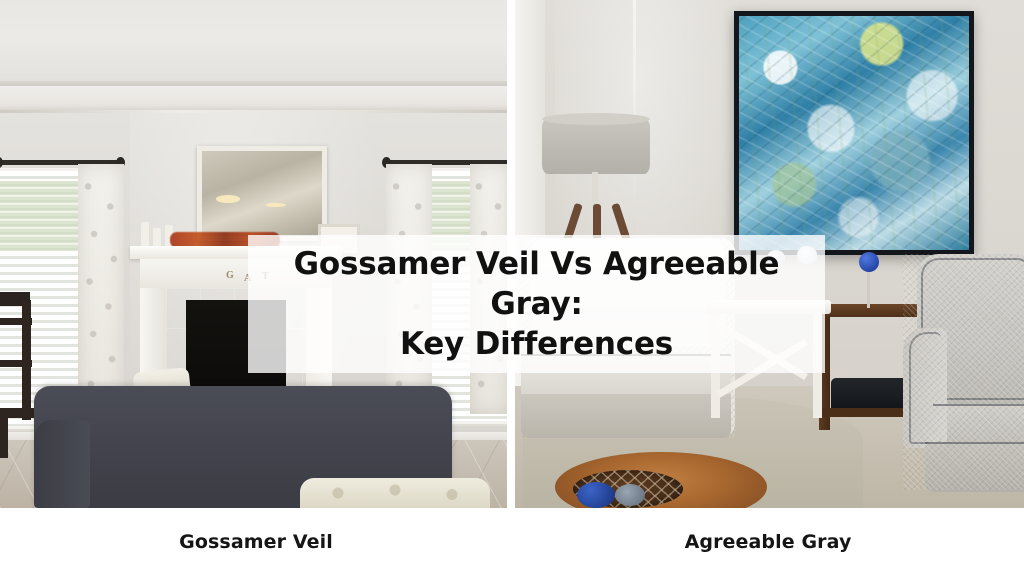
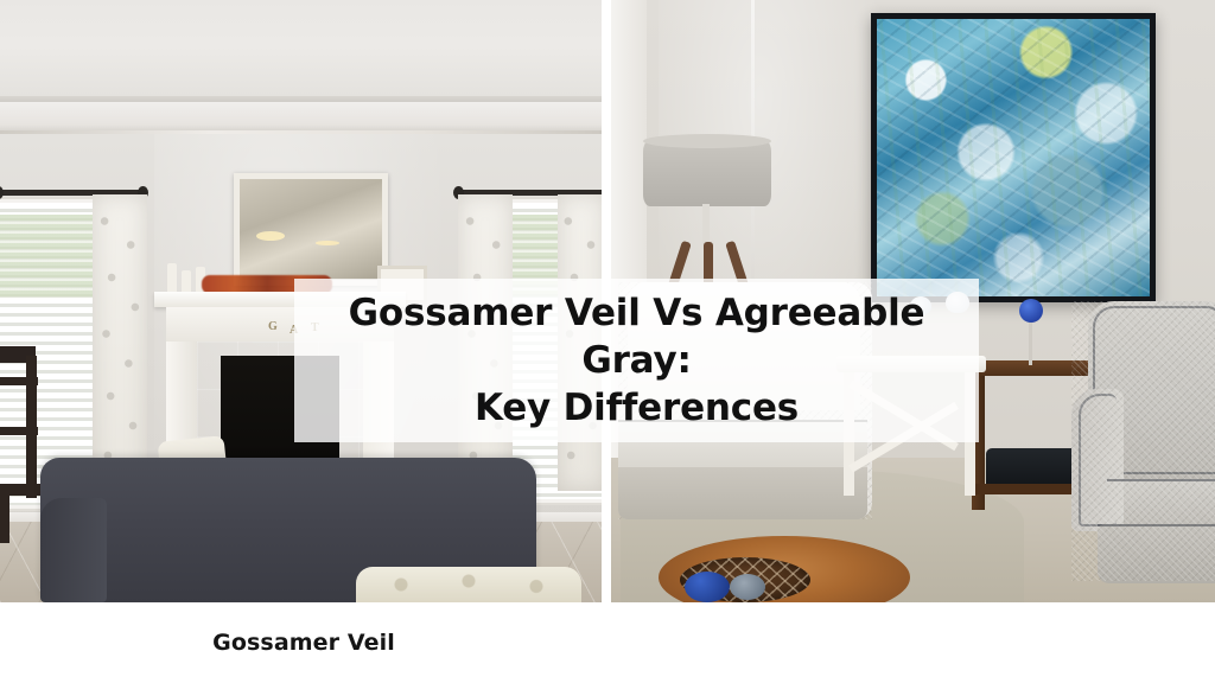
  G
  A
  T
  Gossamer Veil Vs Agreeable Gray:
  Key Differences
  Gossamer Veil
- Agreeable Gray
